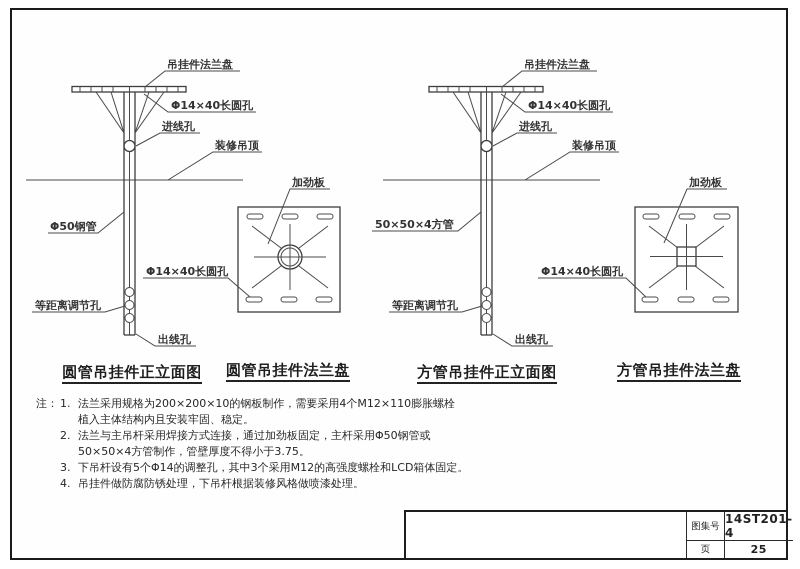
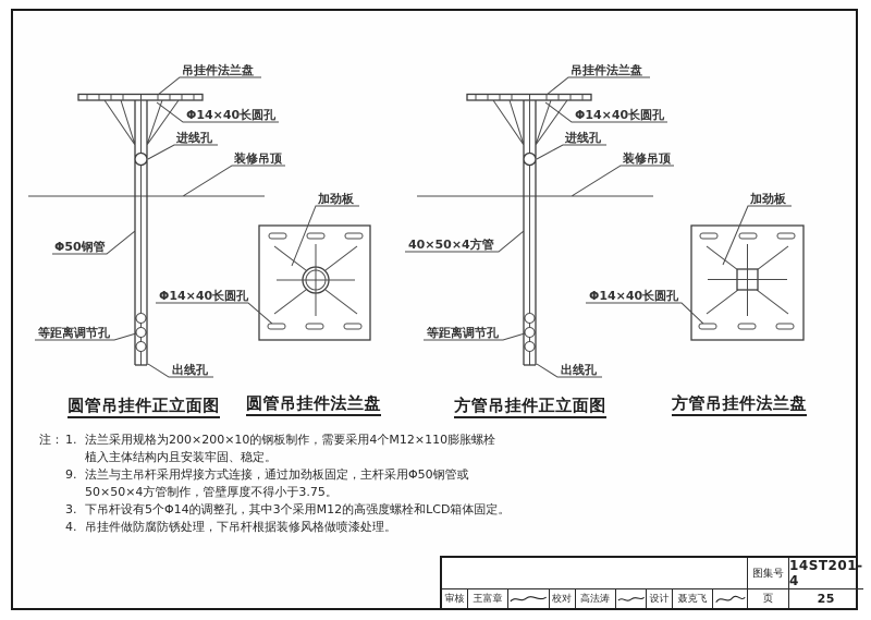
  吊挂件法兰盘
  Φ14×40长圆孔
  进线孔
  装修吊顶
  Φ50钢管
  等距离调节孔
  出线孔
  加劲板
  Φ14×40长圆孔
  吊挂件法兰盘
  Φ14×40长圆孔
  进线孔
  装修吊顶
- 50×50×4方管
+ 40×50×4方管
  等距离调节孔
  出线孔
  加劲板
  Φ14×40长圆孔
  圆管吊挂件正立面图
  圆管吊挂件法兰盘
  方管吊挂件正立面图
  方管吊挂件法兰盘
  注：
  1.
  法兰采用规格为200×200×10的钢板制作，需要采用4个M12×110膨胀螺栓
  植入主体结构内且安装牢固、稳定。
- 2.
+ 9.
  法兰与主吊杆采用焊接方式连接，通过加劲板固定，主杆采用Φ50钢管或
  50×50×4方管制作，管壁厚度不得小于3.75。
  3.
  下吊杆设有5个Φ14的调整孔，其中3个采用M12的高强度螺栓和LCD箱体固定。
  4.
  吊挂件做防腐防锈处理，下吊杆根据装修风格做喷漆处理。
  图集号
  14ST201-4
+ 审核
+ 王富章
+ 校对
+ 高法涛
+ 设计
+ 聂克飞
  页
  25
